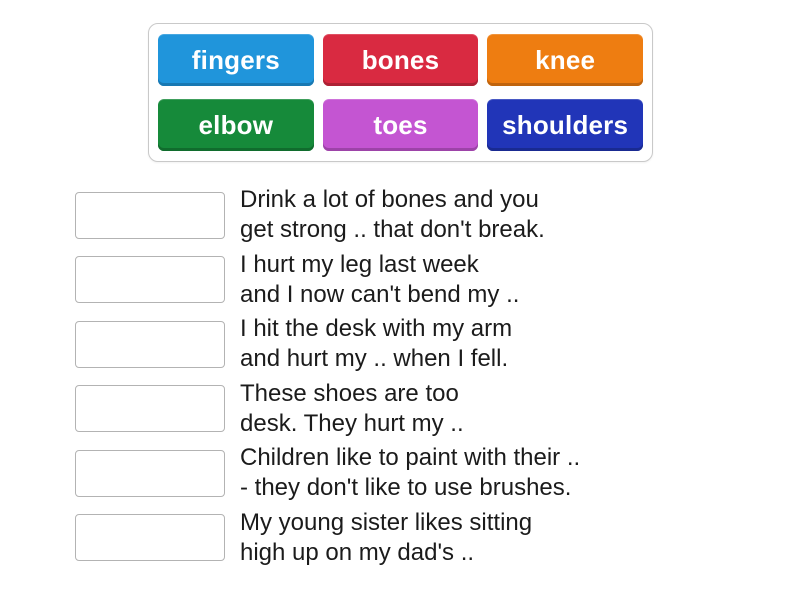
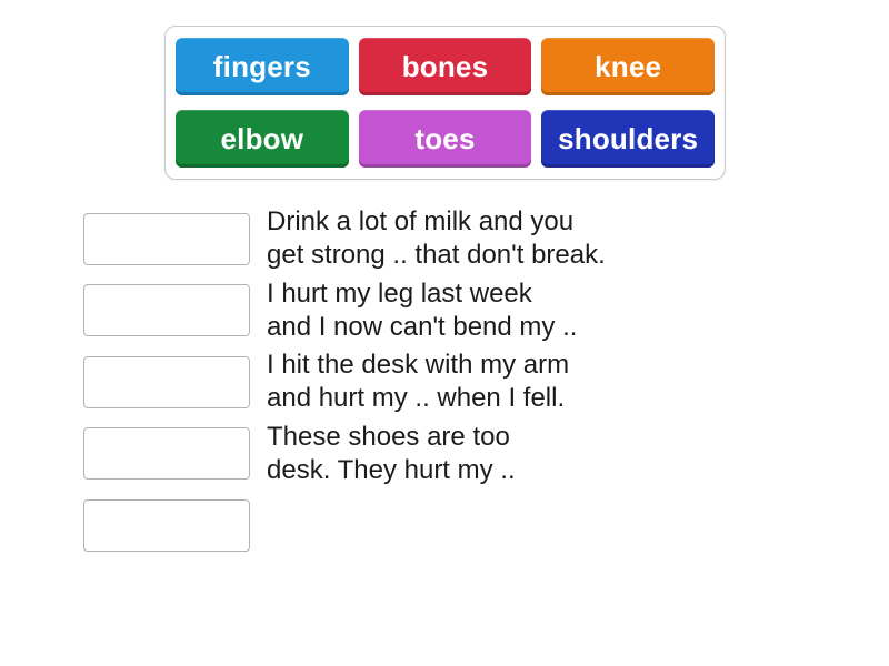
  fingers
  bones
  knee
  elbow
  toes
  shoulders
- Drink a lot of bones and you
+ Drink a lot of milk and you
  get strong .. that don't break.
  I hurt my leg last week
  and I now can't bend my ..
  I hit the desk with my arm
  and hurt my .. when I fell.
  These shoes are too
  desk. They hurt my ..
- Children like to paint with their ..
- - they don't like to use brushes.
- My young sister likes sitting
- high up on my dad's ..
